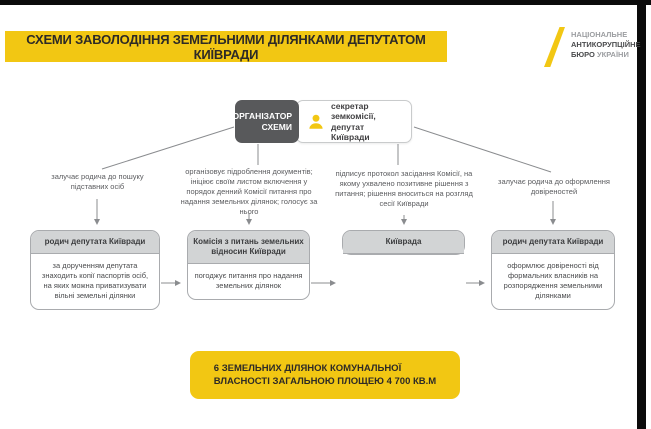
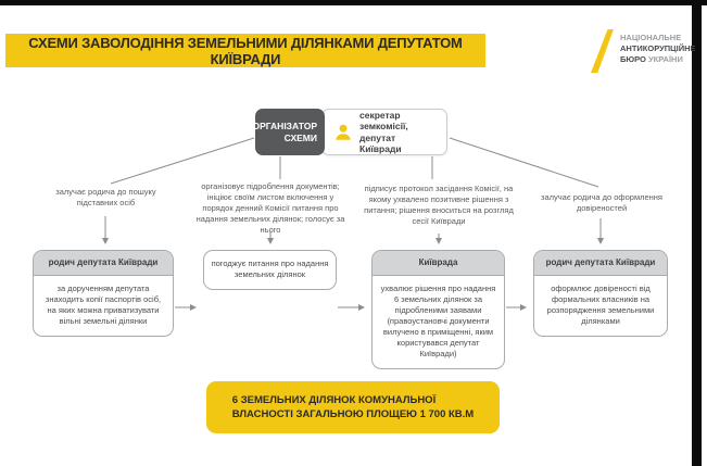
  СХЕМИ ЗАВОЛОДІННЯ ЗЕМЕЛЬНИМИ ДІЛЯНКАМИ ДЕПУТАТОМ КИЇВРАДИ
  НАЦІОНАЛЬНЕ
  АНТИКОРУПЦІЙНЕ
  БЮРО УКРАЇНИ
  ОРГАНІЗАТОР
  СХЕМИ
  секретар земкомісії, депутат Київради
  залучає родича до пошуку підставних осіб
  організовує підроблення документів; ініціює своїм листом включення у порядок денний Комісії питання про надання земельних ділянок; голосує за нього
  підписує протокол засідання Комісії, на якому ухвалено позитивне рішення з питання; рішення вноситься на розгляд сесії Київради
  залучає родича до оформлення довіреностей
  родич депутата Київради
  за дорученням депутата знаходить копії паспортів осіб, на яких можна приватизувати вільні земельні ділянки
- Комісія з питань земельних відносин Київради
  погоджує питання про надання земельних ділянок
  Київрада
+ ухвалює рішення про надання 6 земельних ділянок за підробленими заявами (правоустановчі документи вилучено в приміщенні, яким користувався депутат Київради)
  родич депутата Київради
  оформлює довіреності від формальних власників на розпорядження земельними ділянками
  6 ЗЕМЕЛЬНИХ ДІЛЯНОК КОМУНАЛЬНОЇ
- ВЛАСНОСТІ ЗАГАЛЬНОЮ ПЛОЩЕЮ 4 700 КВ.М
+ ВЛАСНОСТІ ЗАГАЛЬНОЮ ПЛОЩЕЮ 1 700 КВ.М
